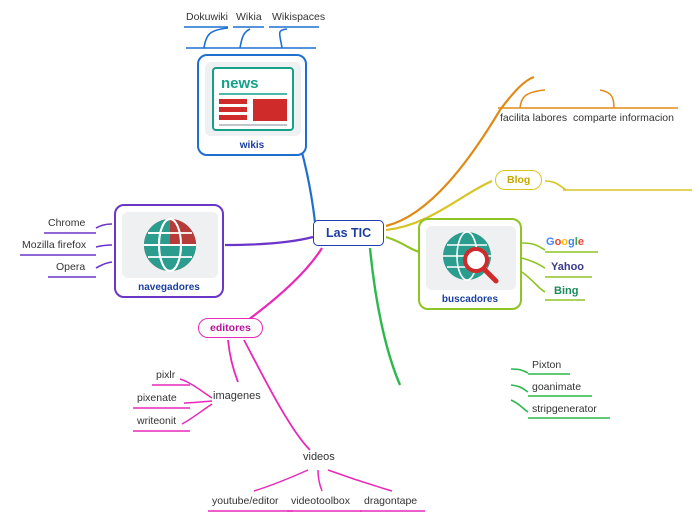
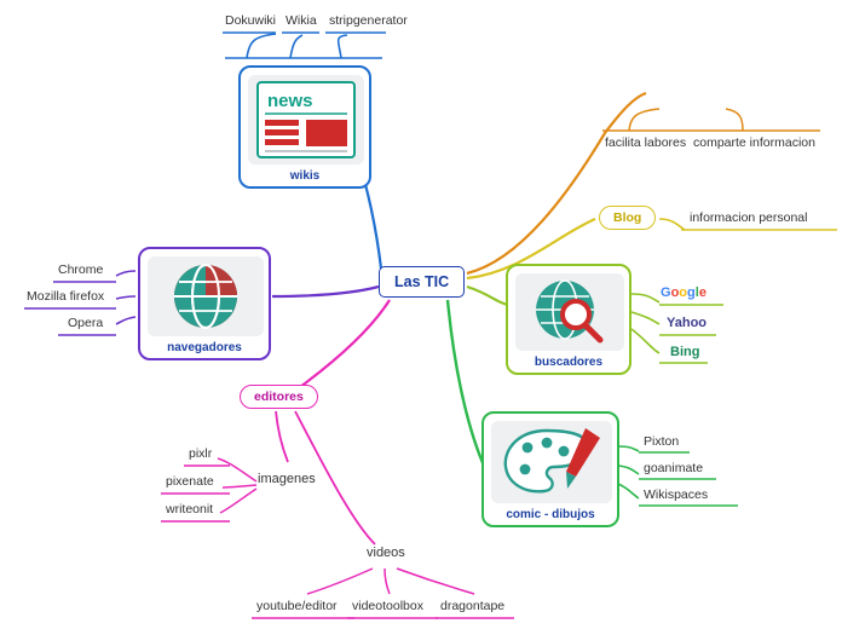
  Las TIC
  Dokuwiki
  Wikia
- Wikispaces
+ stripgenerator
  news
  wikis
  facilita labores
  comparte informacion
  Blog
+ informacion personal
  buscadores
  Google
  Yahoo
  Bing
+ comic - dibujos
  Pixton
  goanimate
- stripgenerator
+ Wikispaces
  navegadores
  Chrome
  Mozilla firefox
  Opera
  editores
  imagenes
  pixlr
  pixenate
  writeonit
  videos
  youtube/editor
  videotoolbox
  dragontape
